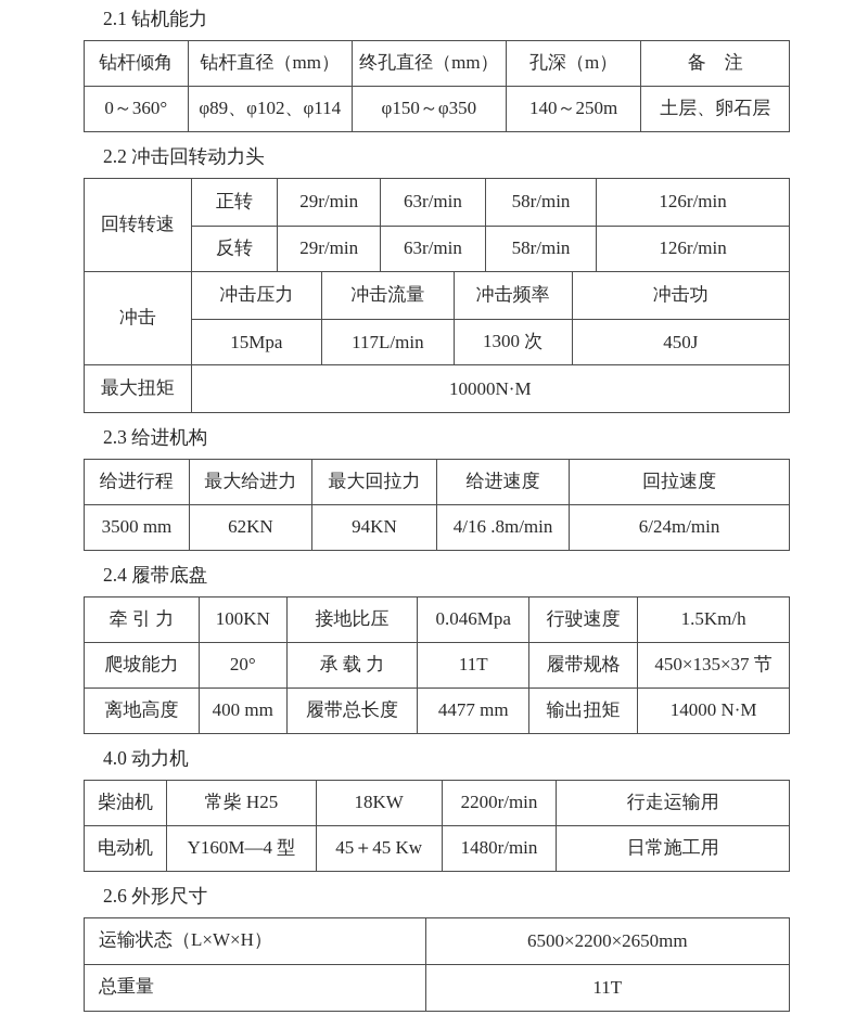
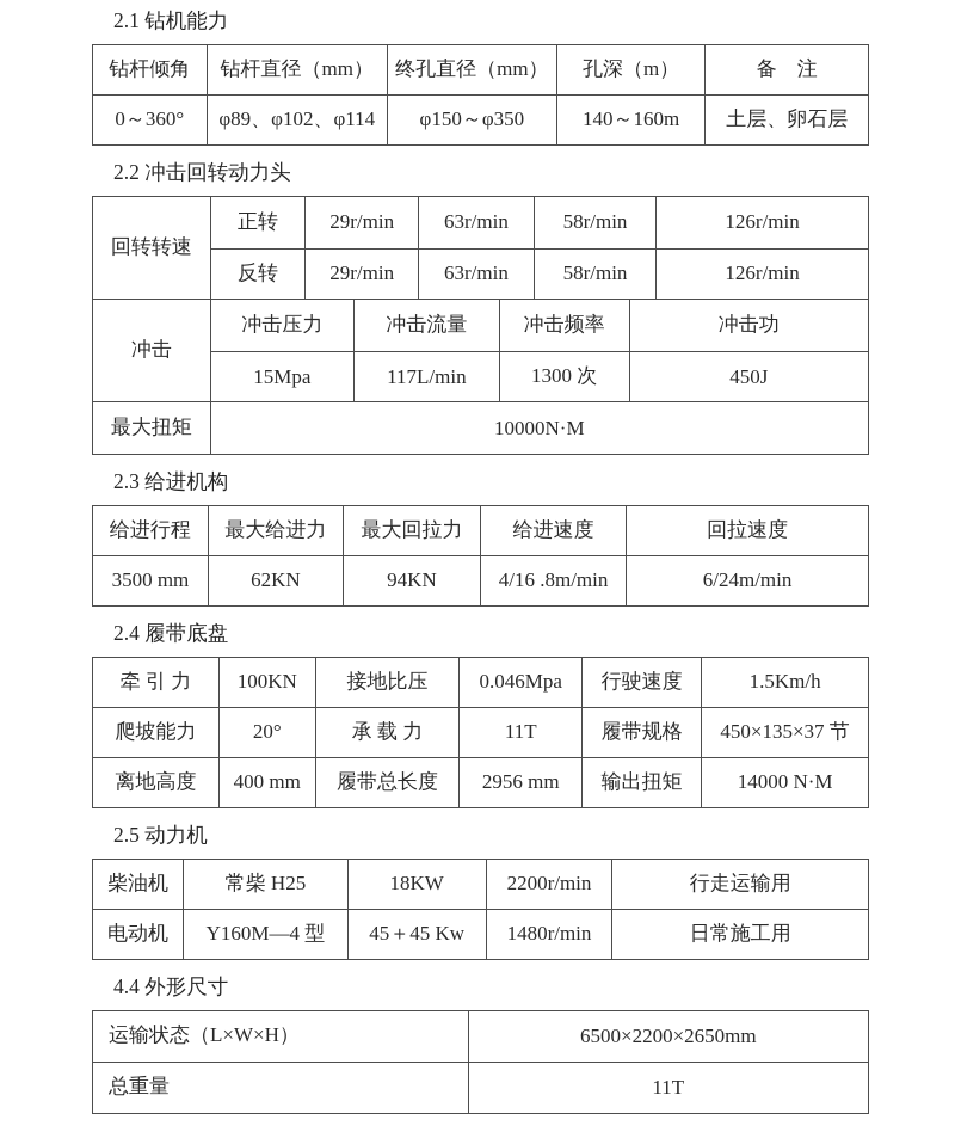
  2.1 钻机能力
  钻杆倾角	钻杆直径（mm）	终孔直径（mm）	孔深（m）	备 注
- 0～360°	φ89、φ102、φ114	φ150～φ350	140～250m	土层、卵石层
+ 0～360°	φ89、φ102、φ114	φ150～φ350	140～160m	土层、卵石层
  2.2 冲击回转动力头
  回转转速
  正转
  29r/min
  63r/min
  58r/min
  126r/min
  反转
  29r/min
  63r/min
  58r/min
  126r/min
  冲击
  冲击压力
  冲击流量
  冲击频率
  冲击功
  15Mpa
  117L/min
  1300 次
  450J
  最大扭矩
  10000N·M
  2.3 给进机构
  给进行程	最大给进力	最大回拉力	给进速度	回拉速度
  3500 mm	62KN	94KN	4/16 .8m/min	6/24m/min
  2.4 履带底盘
  牵 引 力	100KN	接地比压	0.046Mpa	行驶速度	1.5Km/h
  爬坡能力	20°	承 载 力	11T	履带规格	450×135×37 节
- 离地高度	400 mm	履带总长度	4477 mm	输出扭矩	14000 N·M
+ 离地高度	400 mm	履带总长度	2956 mm	输出扭矩	14000 N·M
- 4.0 动力机
+ 2.5 动力机
  柴油机	常柴 H25	18KW	2200r/min	行走运输用
  电动机	Y160M—4 型	45＋45 Kw	1480r/min	日常施工用
- 2.6 外形尺寸
+ 4.4 外形尺寸
  运输状态（L×W×H）	6500×2200×2650mm
  总重量	11T
